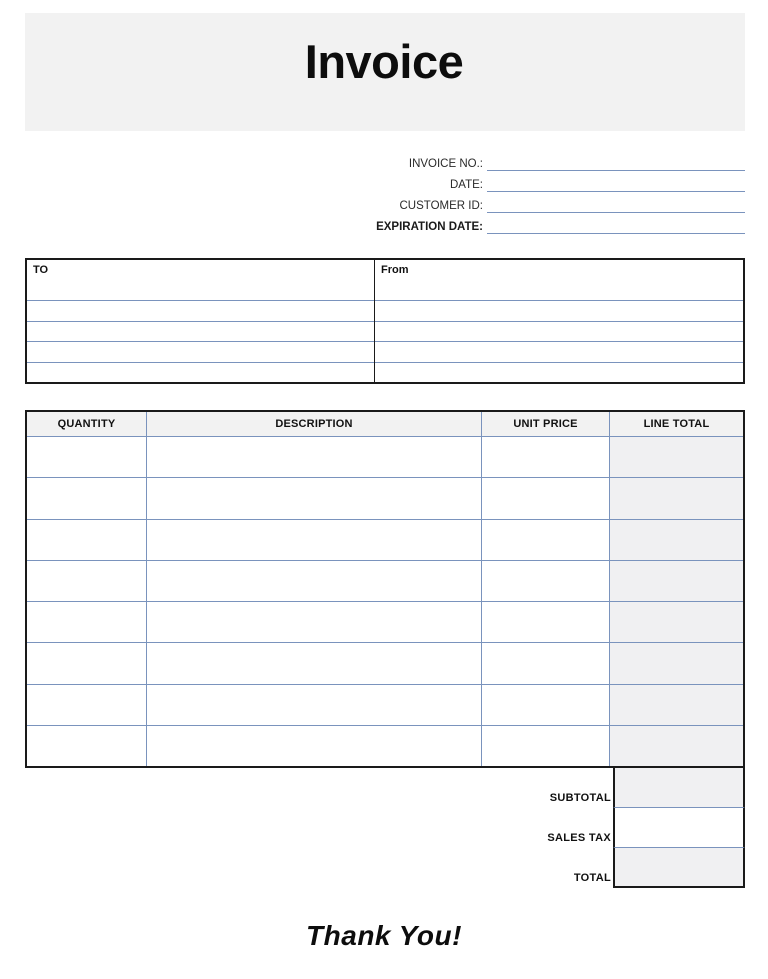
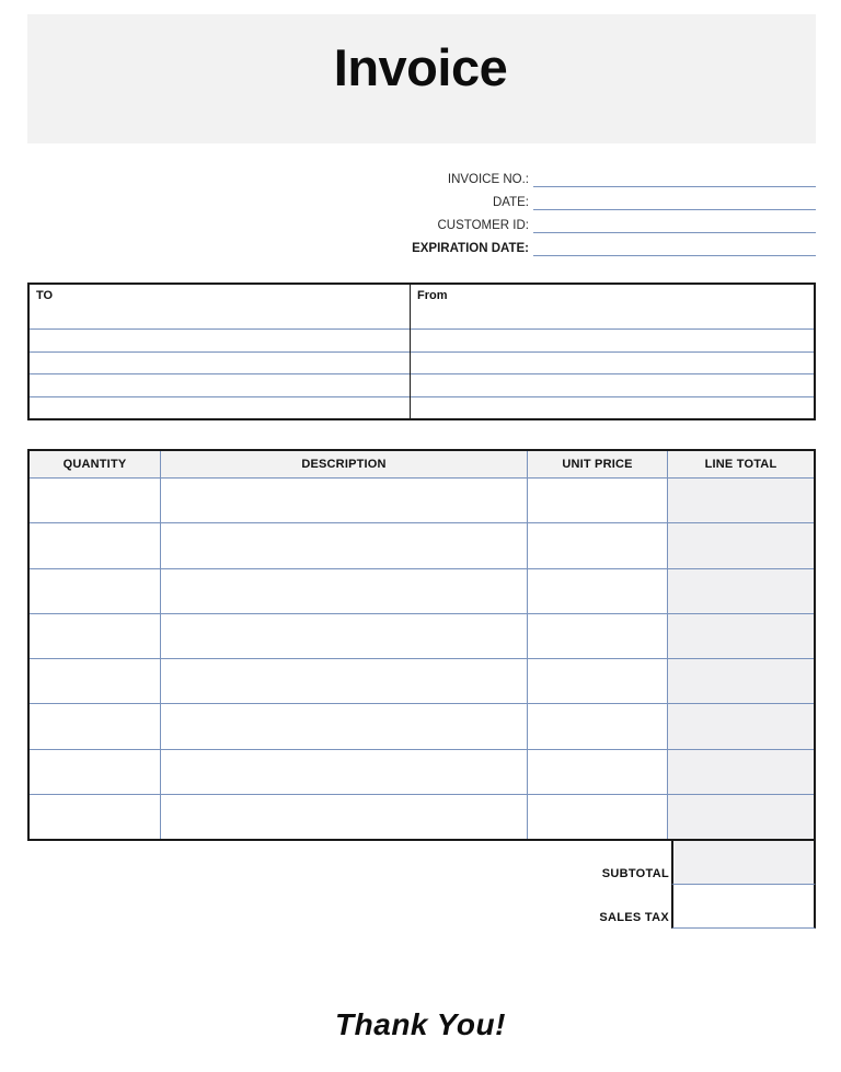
  Invoice
  INVOICE NO.:
  DATE:
  CUSTOMER ID:
  EXPIRATION DATE:
  TO
  From
  QUANTITY
  DESCRIPTION
  UNIT PRICE
  LINE TOTAL
  SUBTOTAL
  SALES TAX
- TOTAL
  Thank You!
